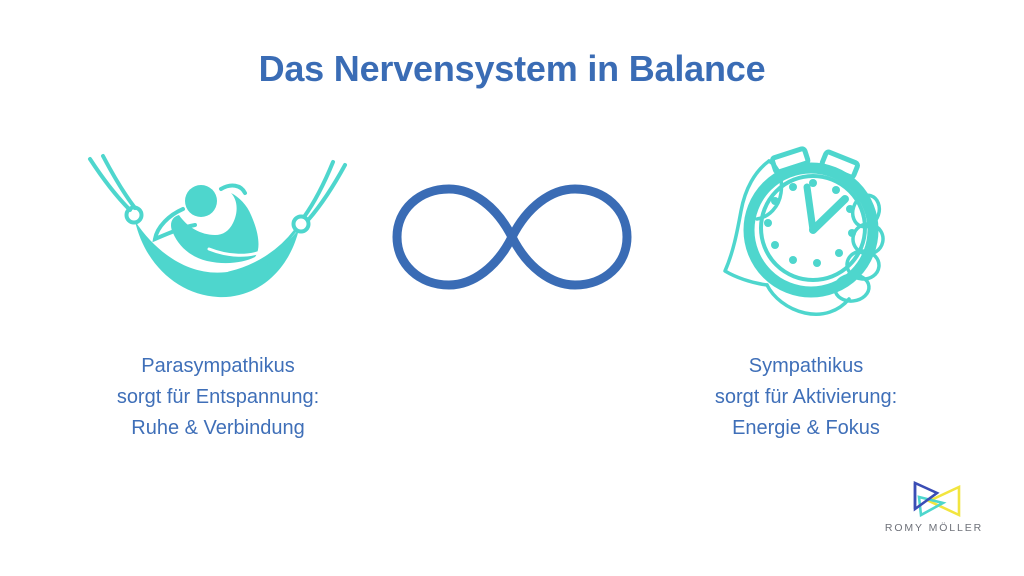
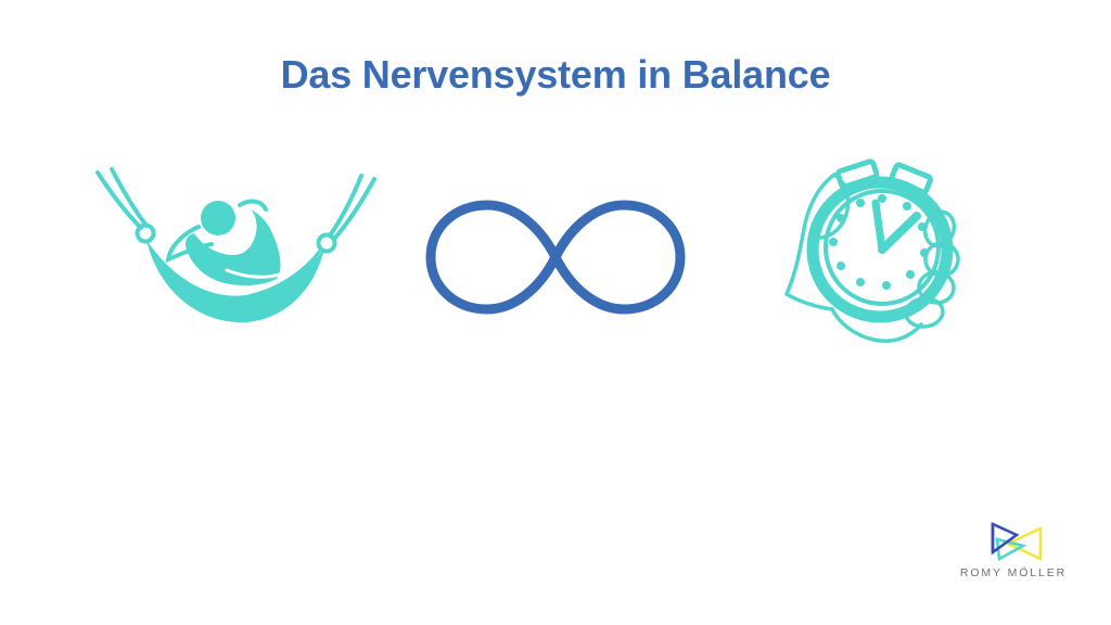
  Das Nervensystem in Balance
- Parasympathikus
- sorgt für Entspannung:
- Ruhe & Verbindung
- Sympathikus
- sorgt für Aktivierung:
- Energie & Fokus
  ROMY MÖLLER
